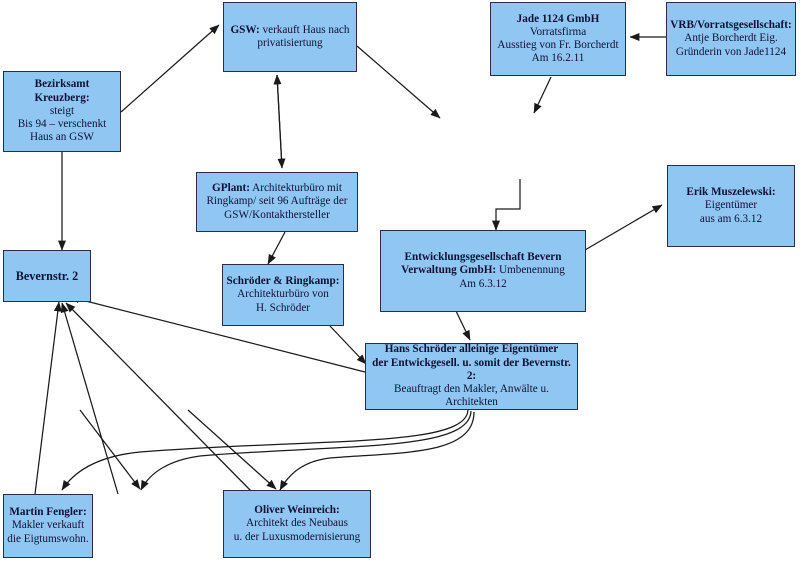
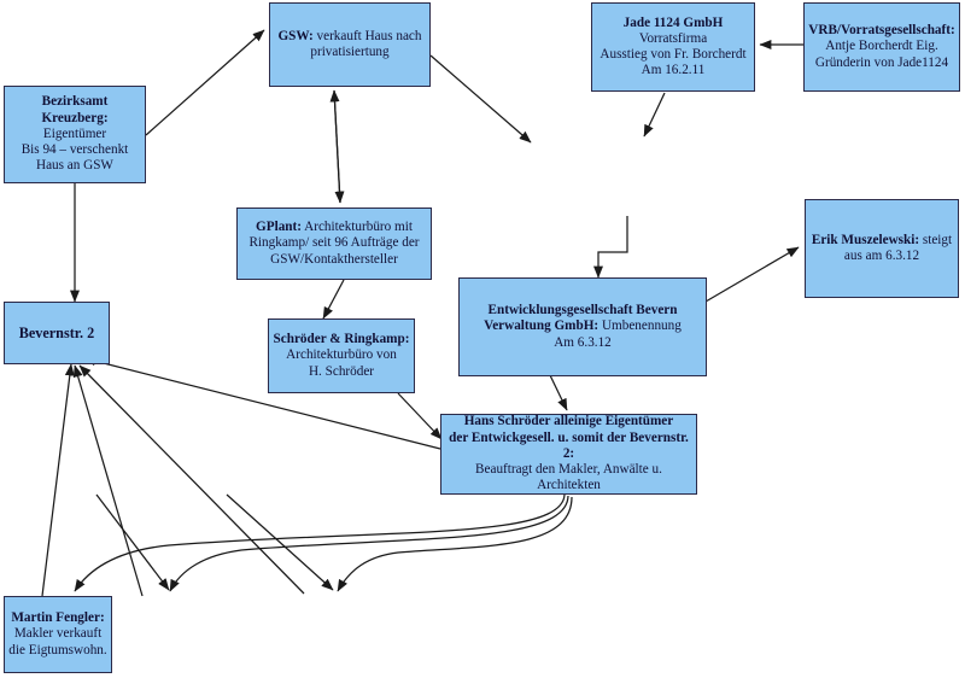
  GSW: verkauft Haus nach
  privatisiertung
  Jade 1124 GmbH
  Vorratsfirma
  Ausstieg von Fr. Borcherdt
  Am 16.2.11
  VRB/Vorratsgesellschaft:
  Antje Borcherdt Eig.
  Gründerin von Jade1124
  Bezirksamt Kreuzberg:
- steigt
+ Eigentümer
  Bis 94 – verschenkt
  Haus an GSW
  GPlant: Architekturbüro mit
  Ringkamp/ seit 96 Aufträge der
  GSW/Kontakthersteller
- Erik Muszelewski: Eigentümer
+ Erik Muszelewski: steigt
  aus am 6.3.12
  Entwicklungsgesellschaft Bevern
  Verwaltung GmbH: Umbenennung
  Am 6.3.12
  Bevernstr. 2
  Schröder & Ringkamp:
  Architekturbüro von
  H. Schröder
  Hans Schröder alleinige Eigentümer
  der Entwickgesell. u. somit der Bevernstr. 2:
  Beauftragt den Makler, Anwälte u. Architekten
  Martin Fengler:
  Makler verkauft
  die Eigtumswohn.
- Oliver Weinreich:
- Architekt des Neubaus
- u. der Luxusmodernisierung
